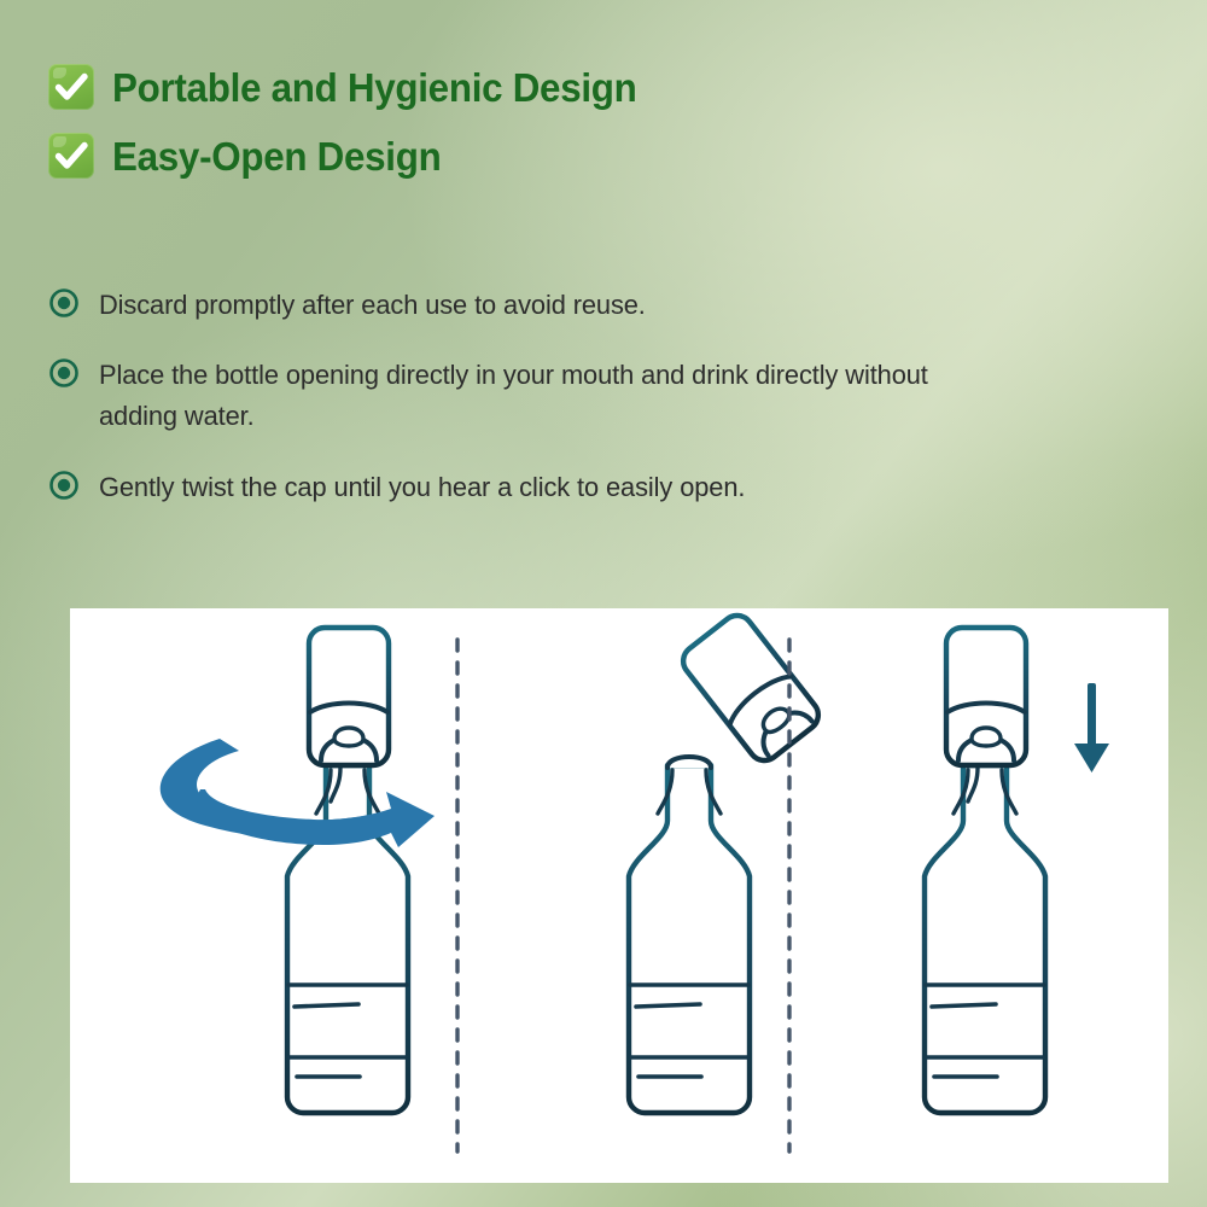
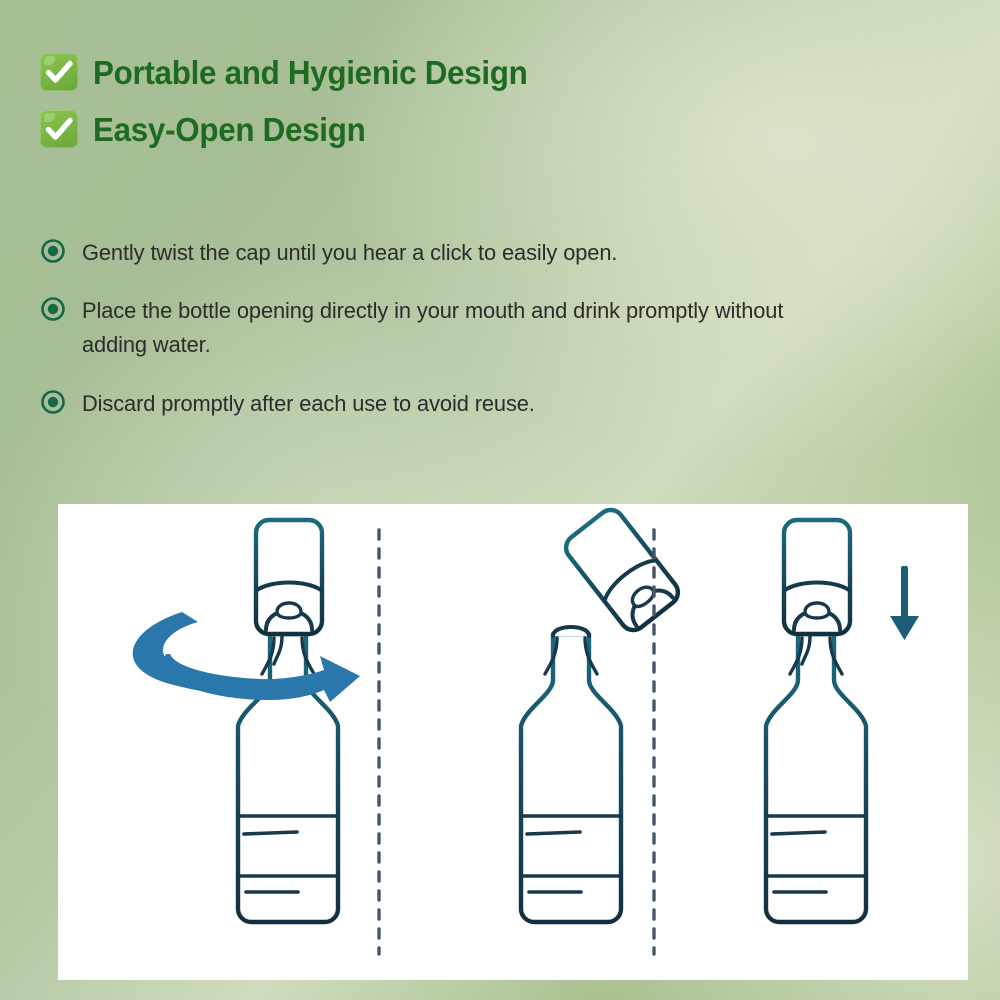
  Portable and Hygienic Design
  Easy-Open Design
- Discard promptly after each use to avoid reuse.
+ Gently twist the cap until you hear a click to easily open.
- Place the bottle opening directly in your mouth and drink directly without adding water.
+ Place the bottle opening directly in your mouth and drink promptly without adding water.
- Gently twist the cap until you hear a click to easily open.
+ Discard promptly after each use to avoid reuse.
